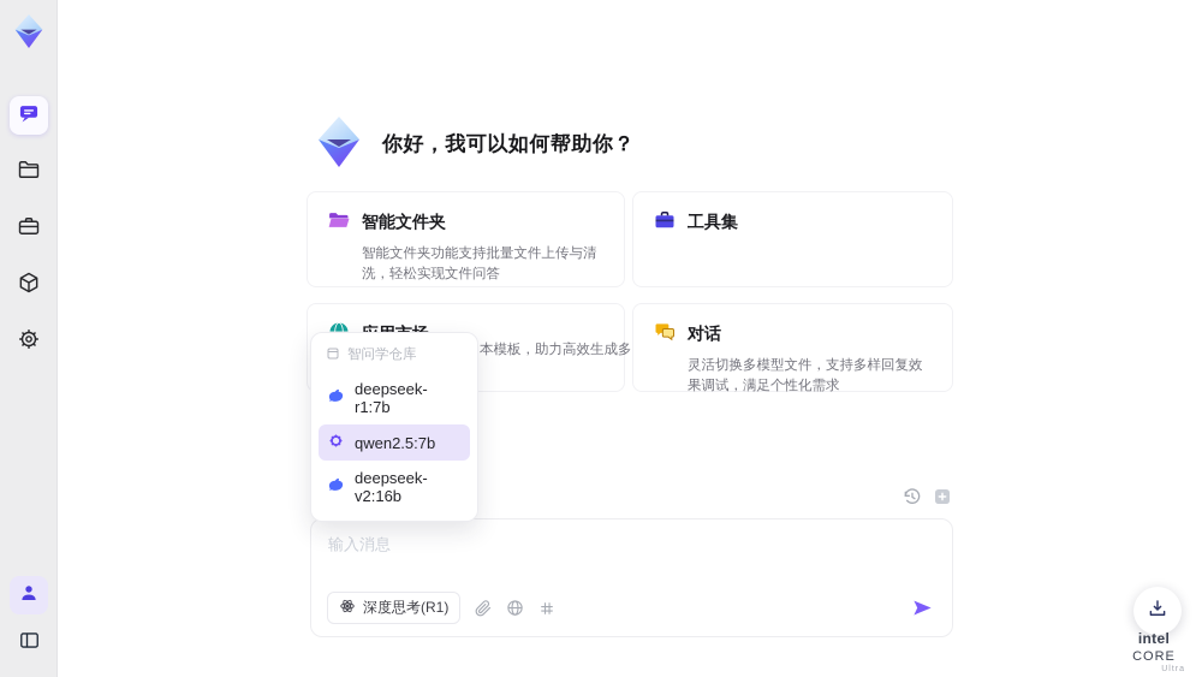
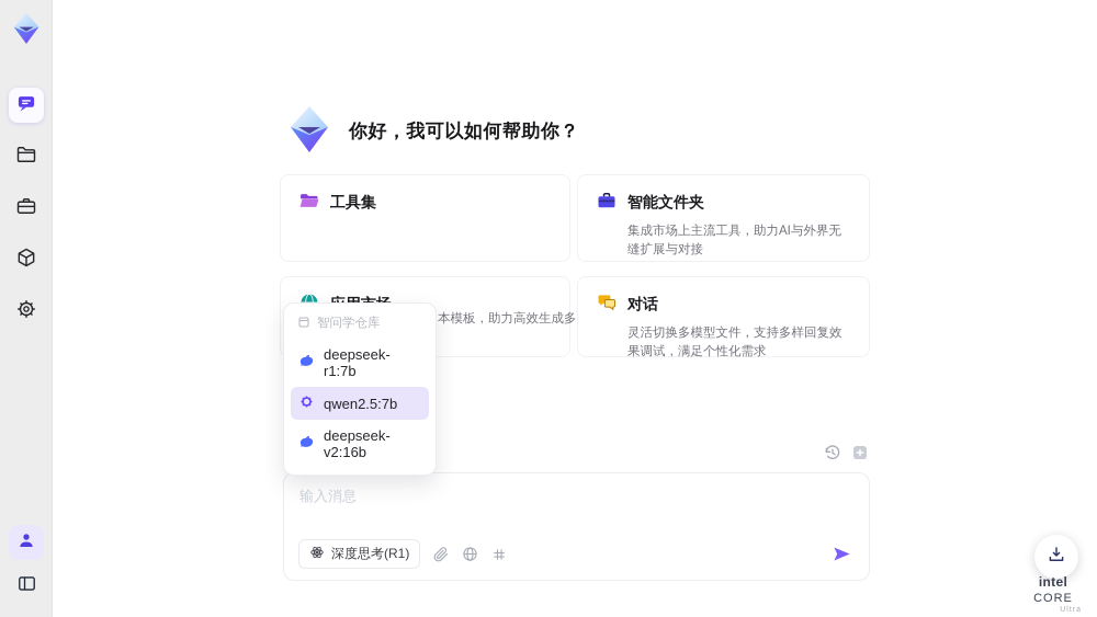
  你好，我可以如何帮助你？
- 智能文件夹
+ 工具集
- 智能文件夹功能支持批量文件上传与清洗，轻松实现文件问答
- 工具集
+ 智能文件夹
+ 集成市场上主流工具，助力AI与外界无缝扩展与对接
  本模板，助力高效生成多
  对话
  灵活切换多模型文件，支持多样回复效果调试，满足个性化需求
  智问学仓库
  deepseek-r1:7b
  qwen2.5:7b
  deepseek-v2:16b
  输入消息
  深度思考(R1)
  intel CORE
